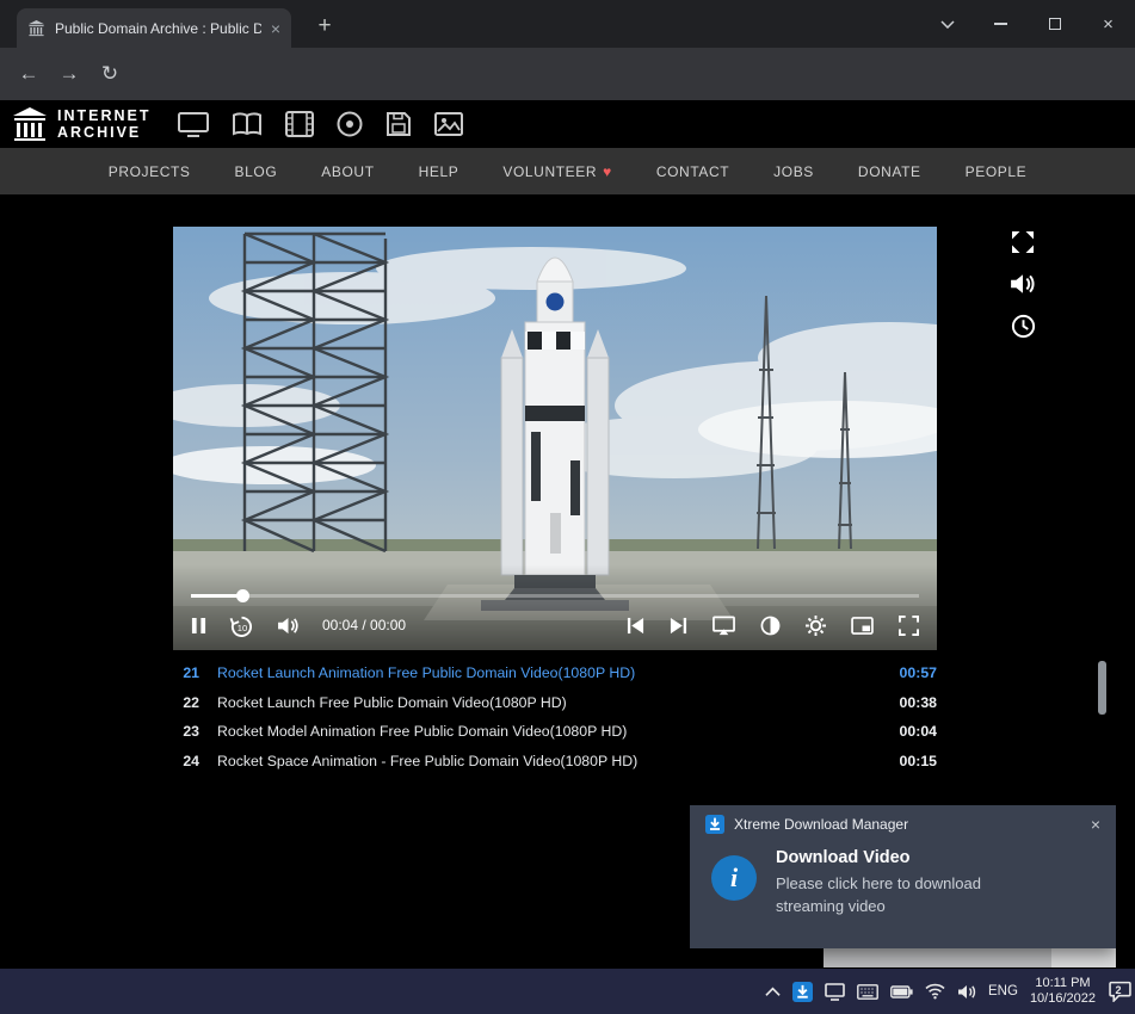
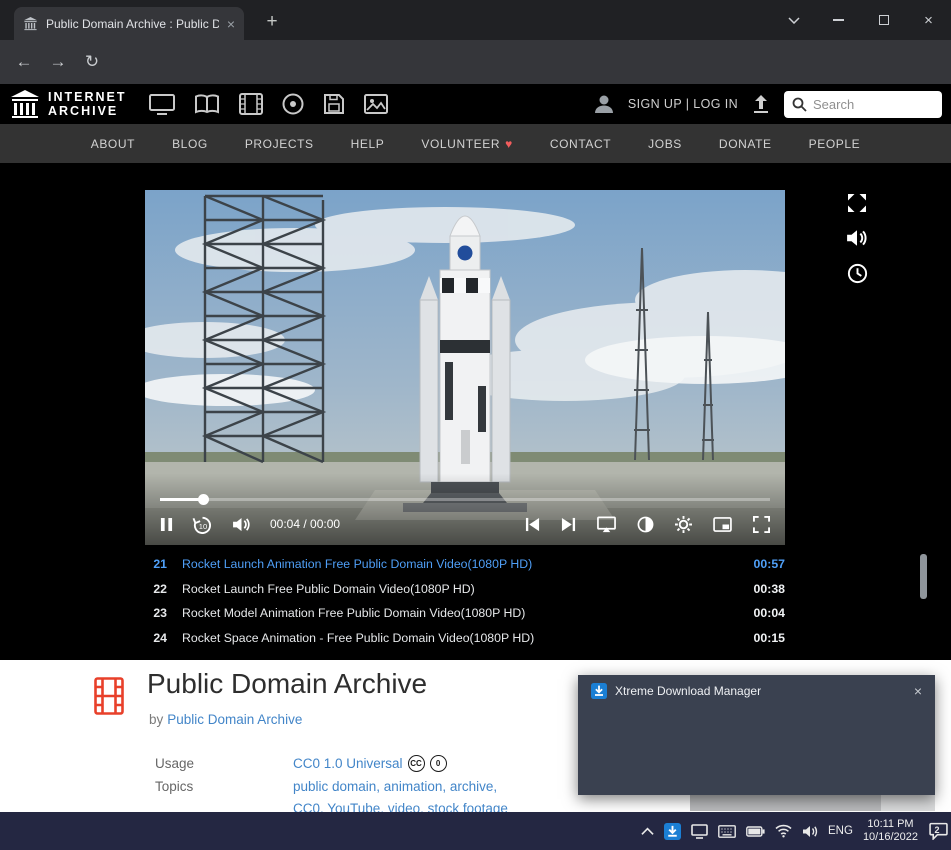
  Public Domain Archive : Public D
  ×
  +
  ×
  ←
  →
  ↻
  INTERNET
  ARCHIVE
+ SIGN UP | LOG IN
+ Search
- PROJECTS
+ ABOUT
  BLOG
- ABOUT
+ PROJECTS
  HELP
  VOLUNTEER
  ♥
  CONTACT
  JOBS
  DONATE
  PEOPLE
  10
  00:04 / 00:00
  21
  Rocket Launch Animation Free Public Domain Video(1080P HD)
  00:57
  22
  Rocket Launch Free Public Domain Video(1080P HD)
  00:38
  23
  Rocket Model Animation Free Public Domain Video(1080P HD)
  00:04
  24
  Rocket Space Animation - Free Public Domain Video(1080P HD)
  00:15
+ Public Domain Archive
+ by Public Domain Archive
+ Usage
+ CC0 1.0 Universal
+ CC
+ 0
+ Topics
+ public domain, animation, archive,
+ CC0, YouTube, video, stock footage
  Xtreme Download Manager
  ×
- i
- Download Video
- Please click here to download
- streaming video
  ENG
  10:11 PM
  10/16/2022
  2
